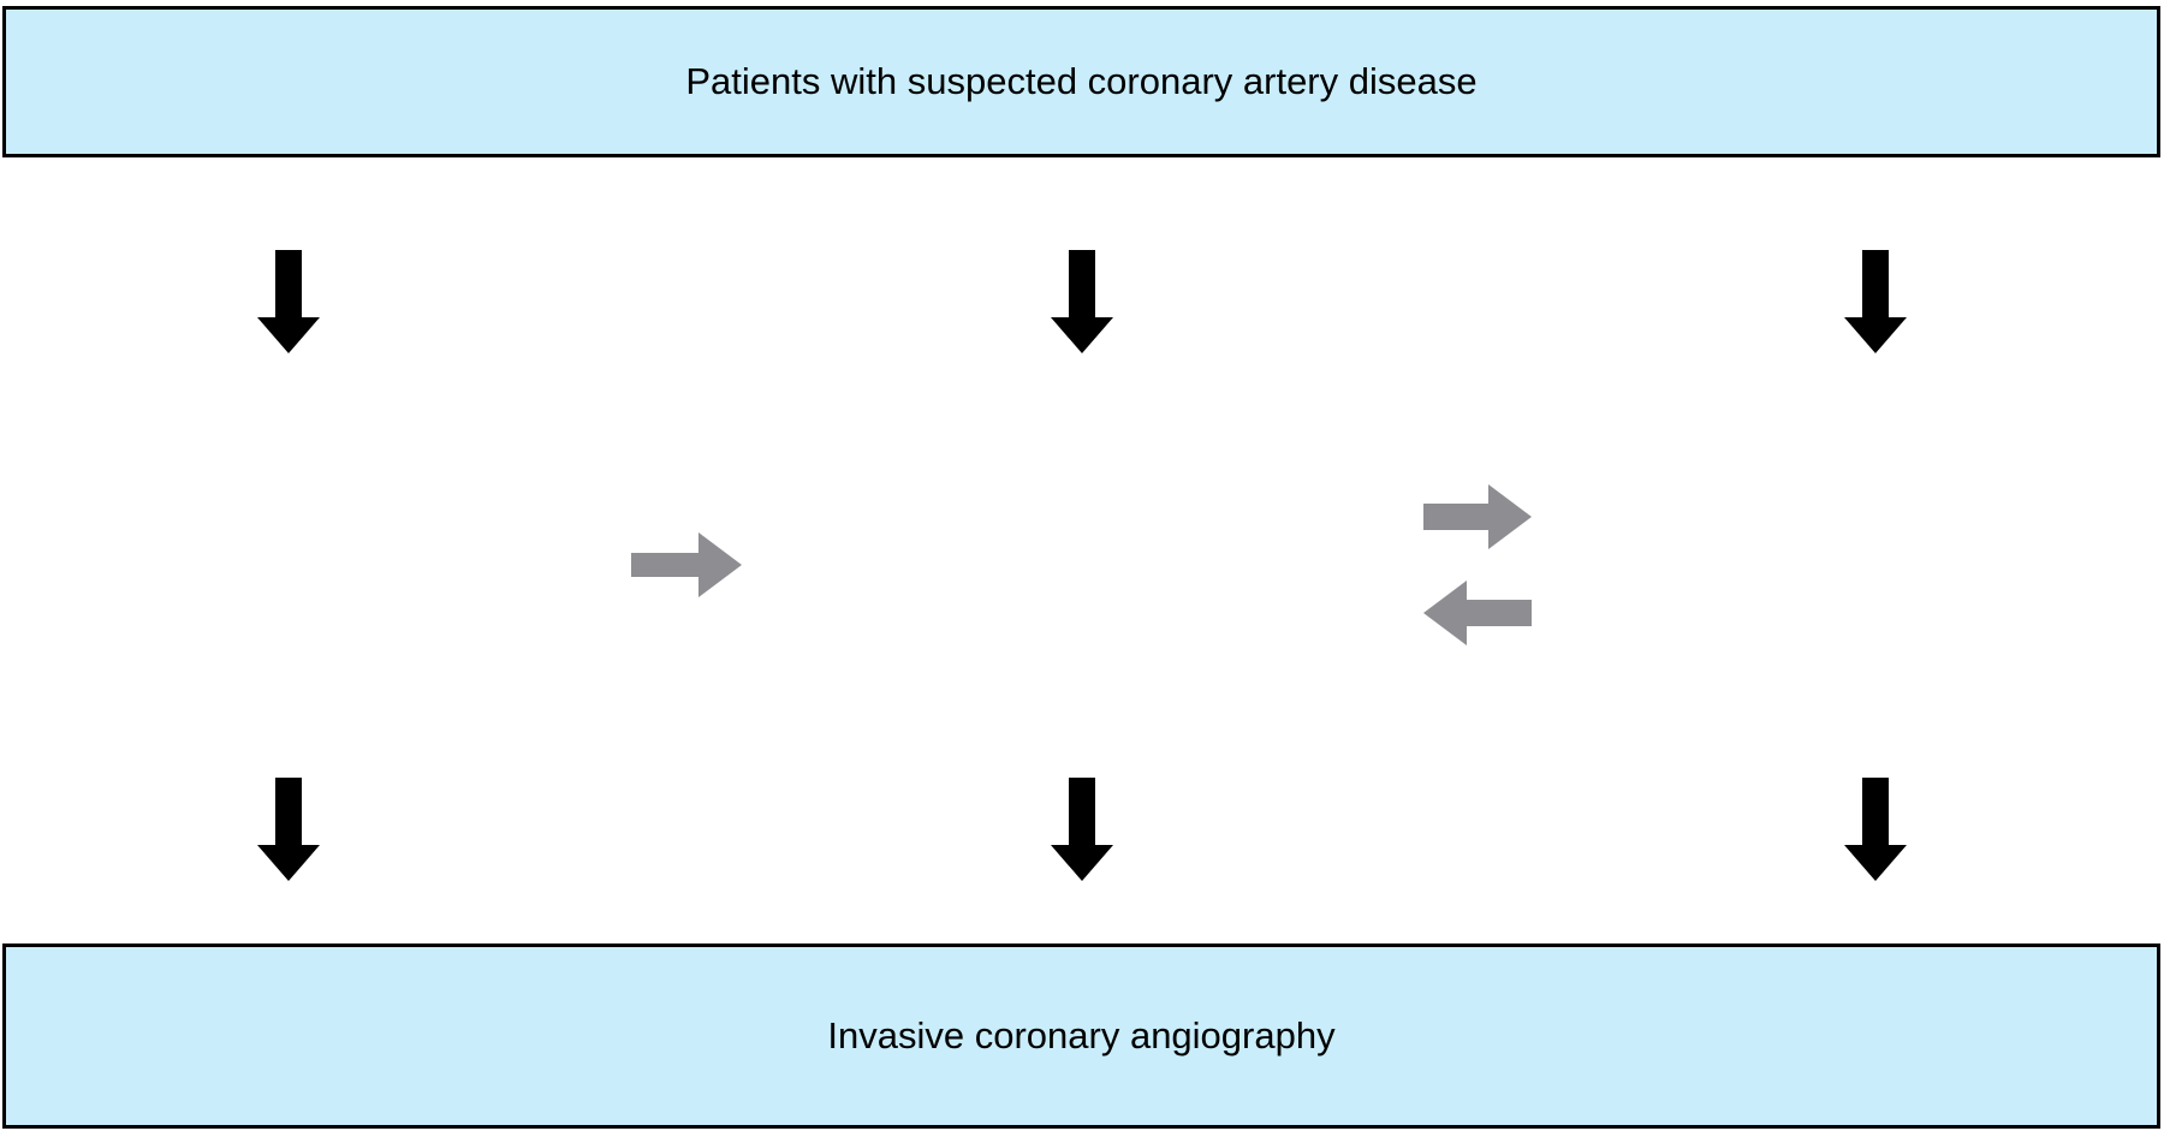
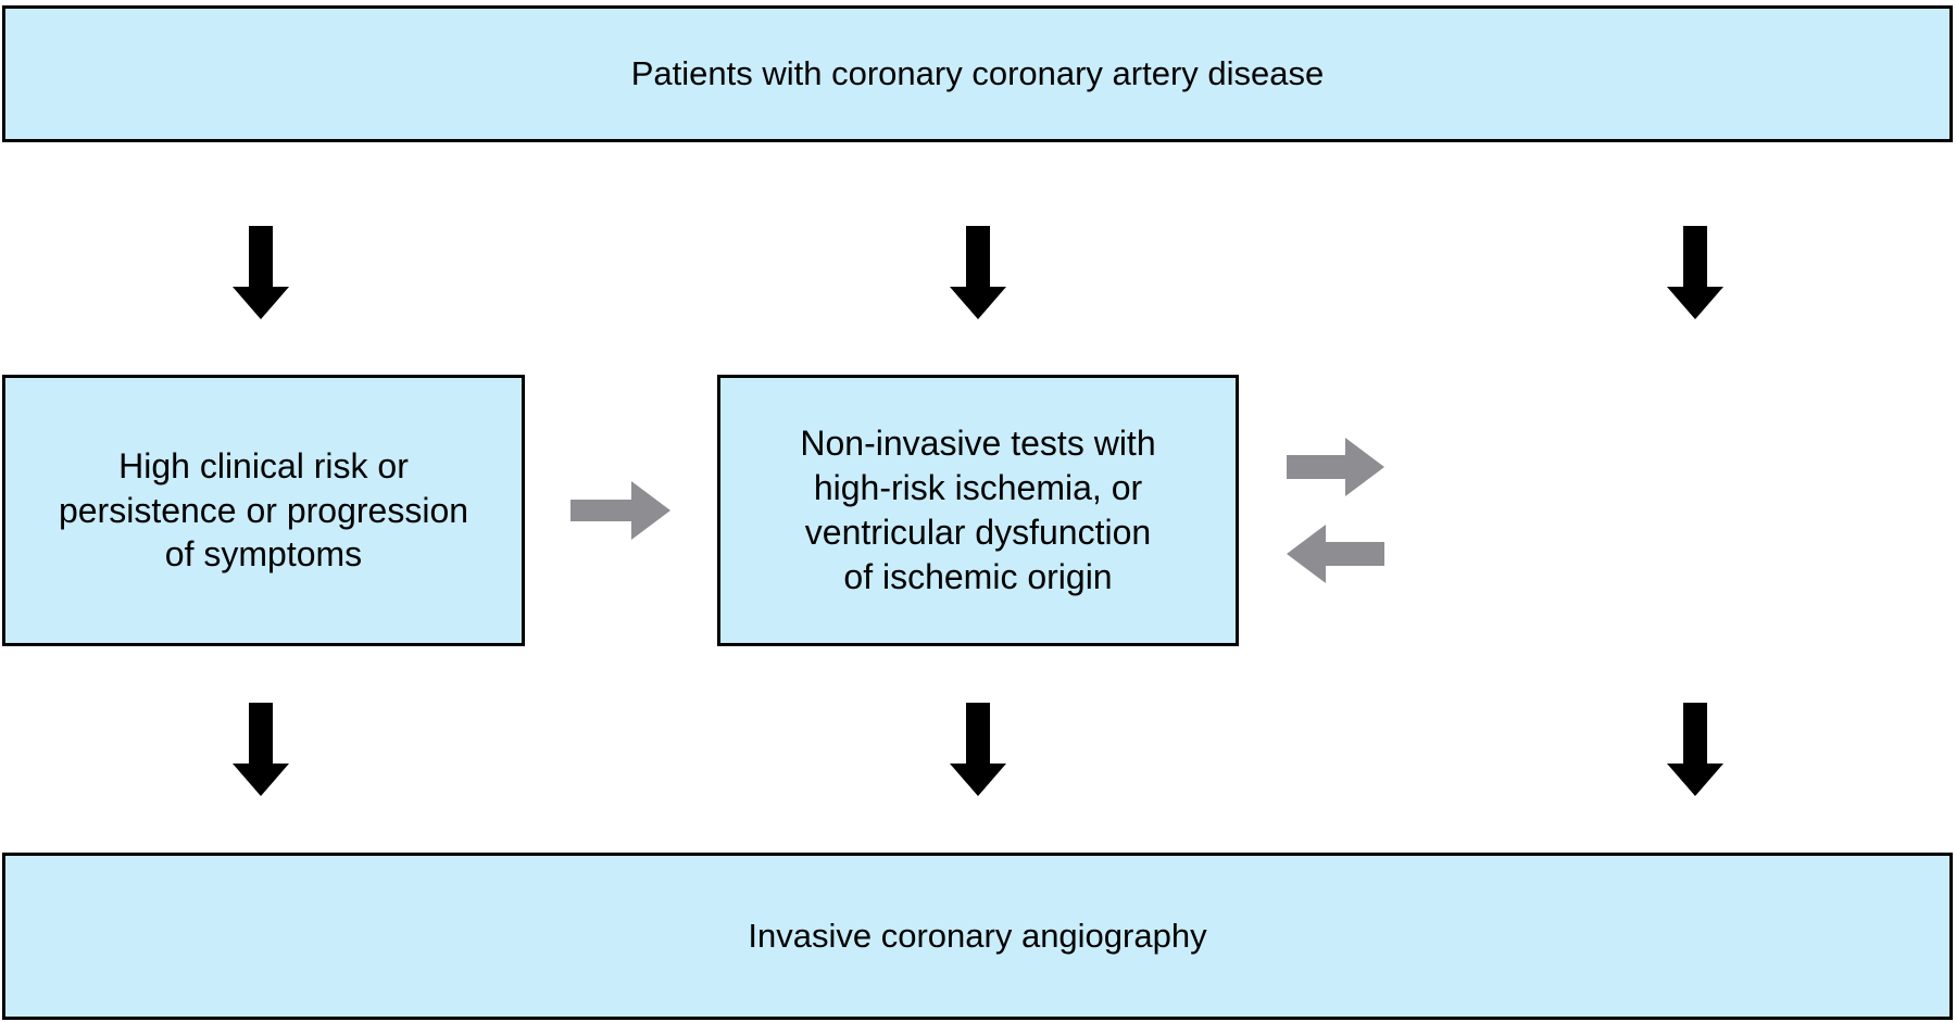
- Patients with suspected coronary artery disease
+ Patients with coronary coronary artery disease
+ High clinical risk or
+ persistence or progression
+ of symptoms
+ Non-invasive tests with
+ high-risk ischemia, or
+ ventricular dysfunction
+ of ischemic origin
  Invasive coronary angiography
